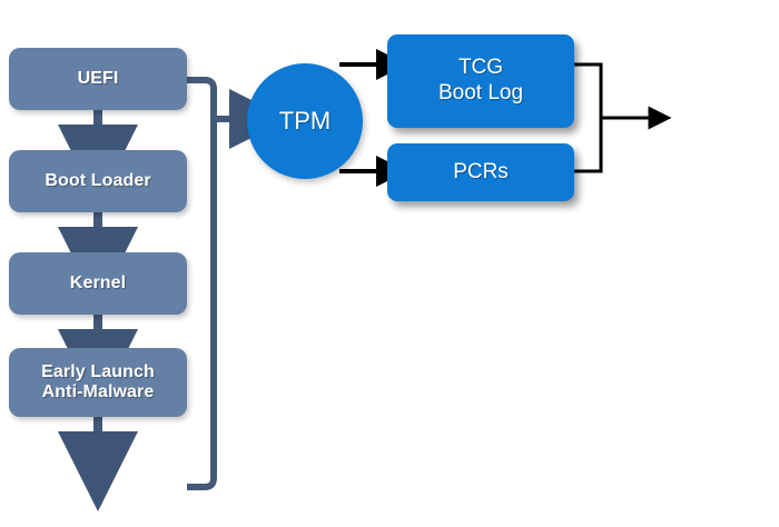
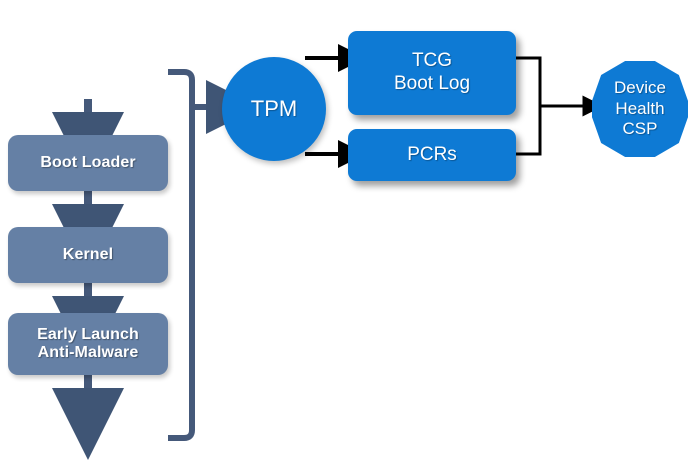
- UEFI
  Boot Loader
  Kernel
  Early Launch
  Anti-Malware
  TPM
  TCG
  Boot Log
  PCRs
+ Device
+ Health
+ CSP
